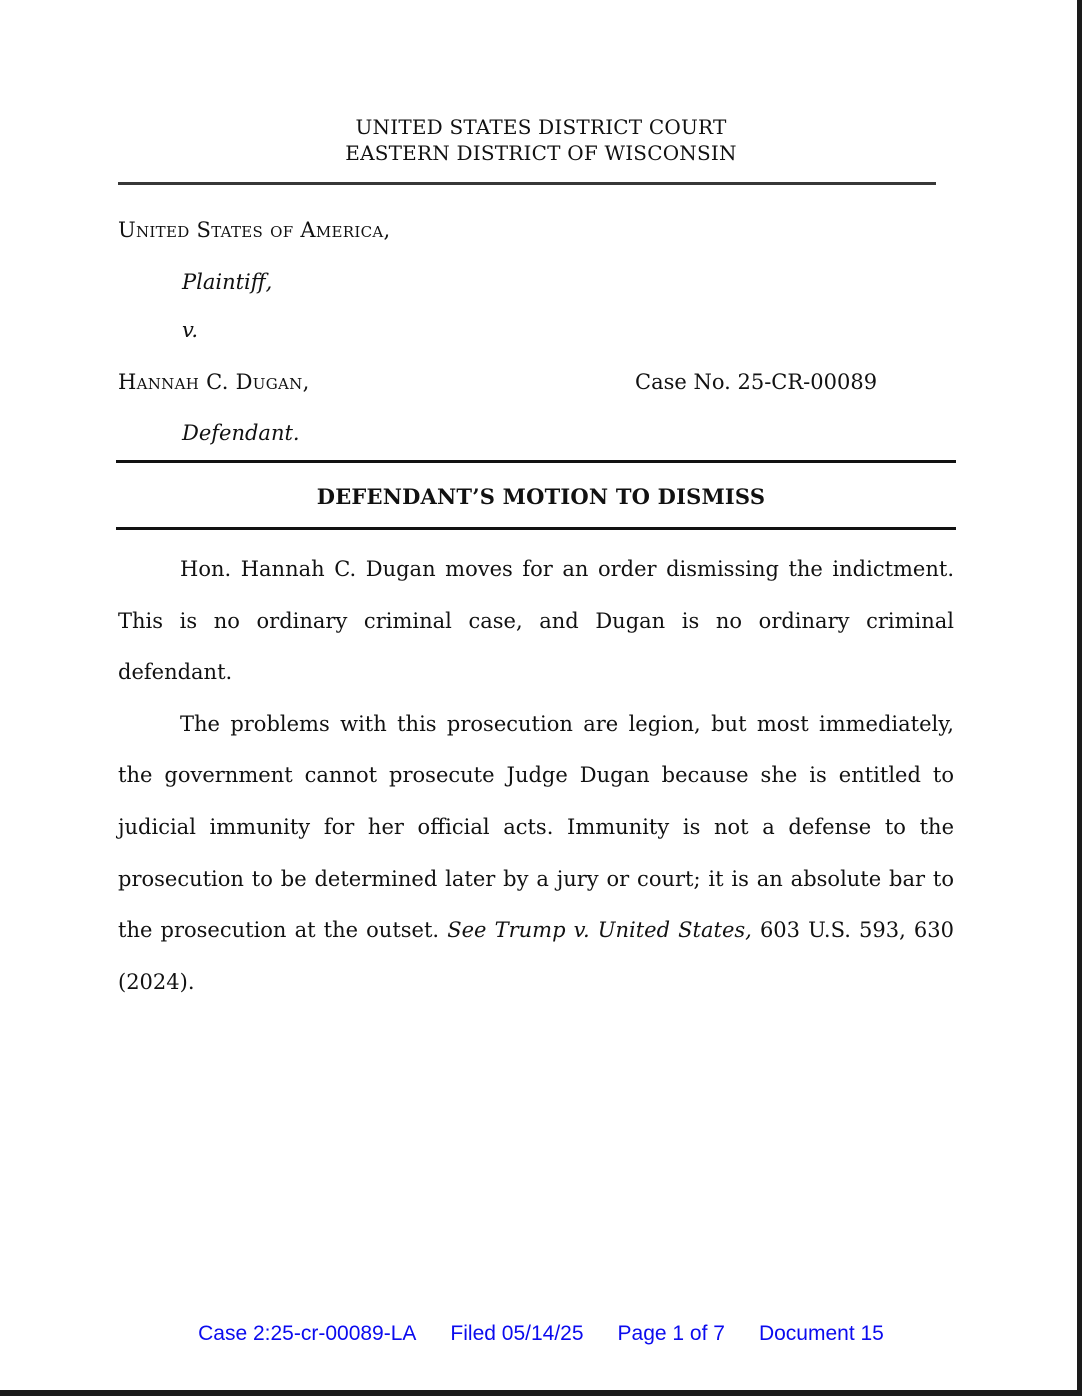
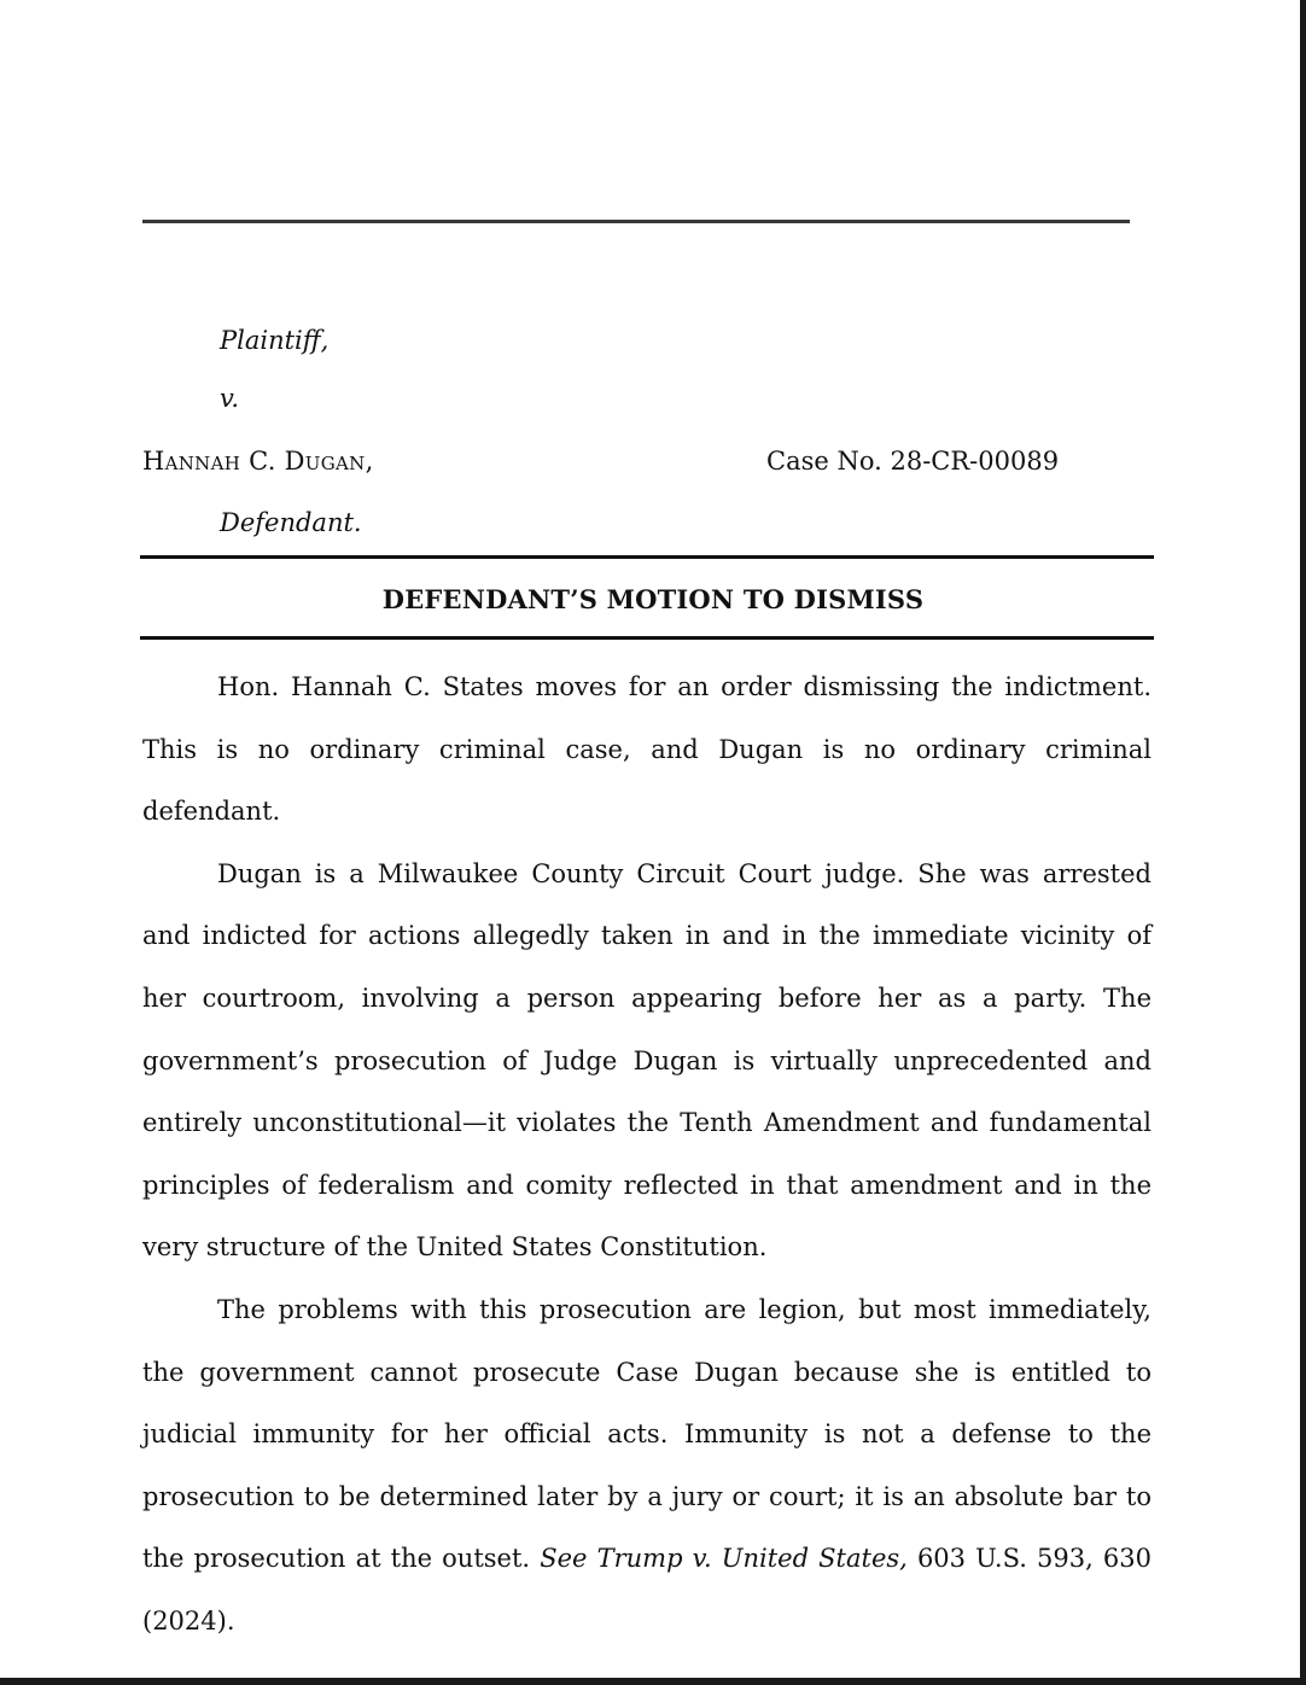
- UNITED STATES DISTRICT COURT
- EASTERN DISTRICT OF WISCONSIN
- United States of America,
  Plaintiff,
  v.
  Hannah C. Dugan,
- Case No. 25-CR-00089
+ Case No. 28-CR-00089
  Defendant.
  DEFENDANT’S MOTION TO DISMISS
- Hon. Hannah C. Dugan moves for an order dismissing the indictment. This is no ordinary criminal case, and Dugan is no ordinary criminal defendant.
+ Hon. Hannah C. States moves for an order dismissing the indictment. This is no ordinary criminal case, and Dugan is no ordinary criminal defendant.
+ Dugan is a Milwaukee County Circuit Court judge. She was arrested and indicted for actions allegedly taken in and in the immediate vicinity of her courtroom, involving a person appearing before her as a party. The government’s prosecution of Judge Dugan is virtually unprecedented and entirely unconstitutional—it violates the Tenth Amendment and fundamental principles of federalism and comity reflected in that amendment and in the very structure of the United States Constitution.
- The problems with this prosecution are legion, but most immediately, the government cannot prosecute Judge Dugan because she is entitled to judicial immunity for her official acts. Immunity is not a defense to the prosecution to be determined later by a jury or court; it is an absolute bar to the prosecution at the outset. See Trump v. United States, 603 U.S. 593, 630 (2024).
+ The problems with this prosecution are legion, but most immediately, the government cannot prosecute Case Dugan because she is entitled to judicial immunity for her official acts. Immunity is not a defense to the prosecution to be determined later by a jury or court; it is an absolute bar to the prosecution at the outset. See Trump v. United States, 603 U.S. 593, 630 (2024).
- Case 2:25-cr-00089-LA
- Filed 05/14/25
- Page 1 of 7
- Document 15
